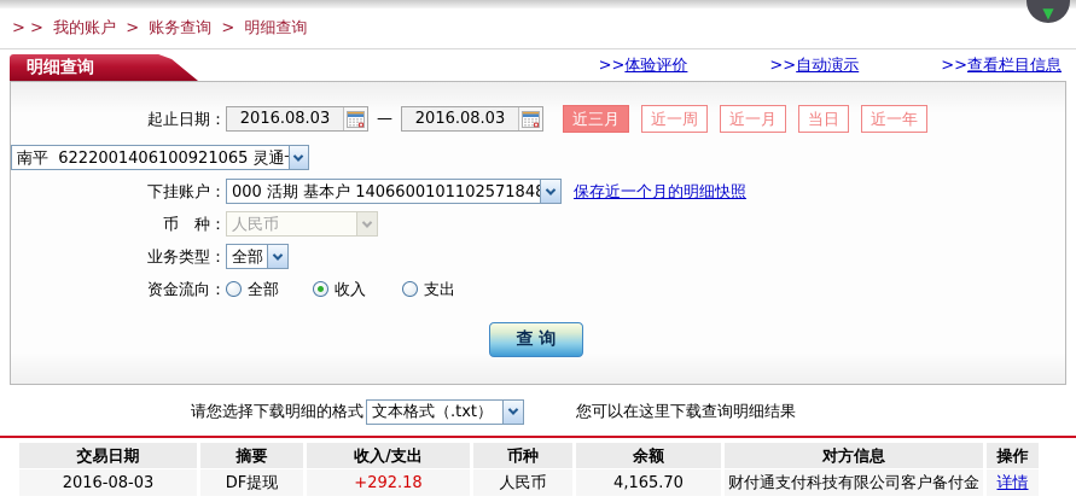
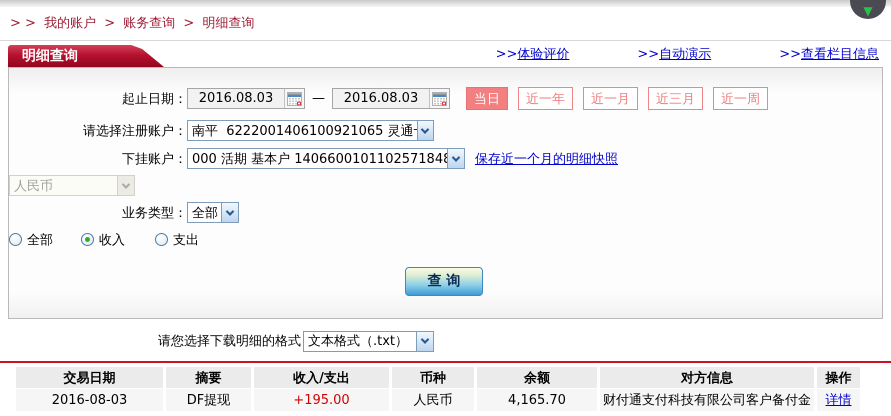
  ▼
  > > 我的账户 > 账务查询 > 明细查询
  明细查询
  >>体验评价
  >>自动演示
  >>查看栏目信息
  起止日期：
  2016.08.03
  —
  2016.08.03
- 近三月
+ 当日
- 近一周
+ 近一年
  近一月
- 当日
+ 近三月
- 近一年
+ 近一周
+ 请选择注册账户：
  南平 6222001406100921065 灵通
  下挂账户：
  000 活期 基本户 140660010110257184
  保存近一个月的明细快照
- 币 种：
  人民币
  业务类型：
  全部
- 资金流向：
  全部
  收入
  支出
  查 询
  请您选择下载明细的格式
  文本格式（.txt）
- 您可以在这里下载查询明细结果
  交易日期	摘要	收入/支出	币种	余额	对方信息	操作
- 2016-08-03	DF提现	+292.18	人民币	4,165.70	财付通支付科技有限公司客户备付金	详情
+ 2016-08-03	DF提现	+195.00	人民币	4,165.70	财付通支付科技有限公司客户备付金	详情
